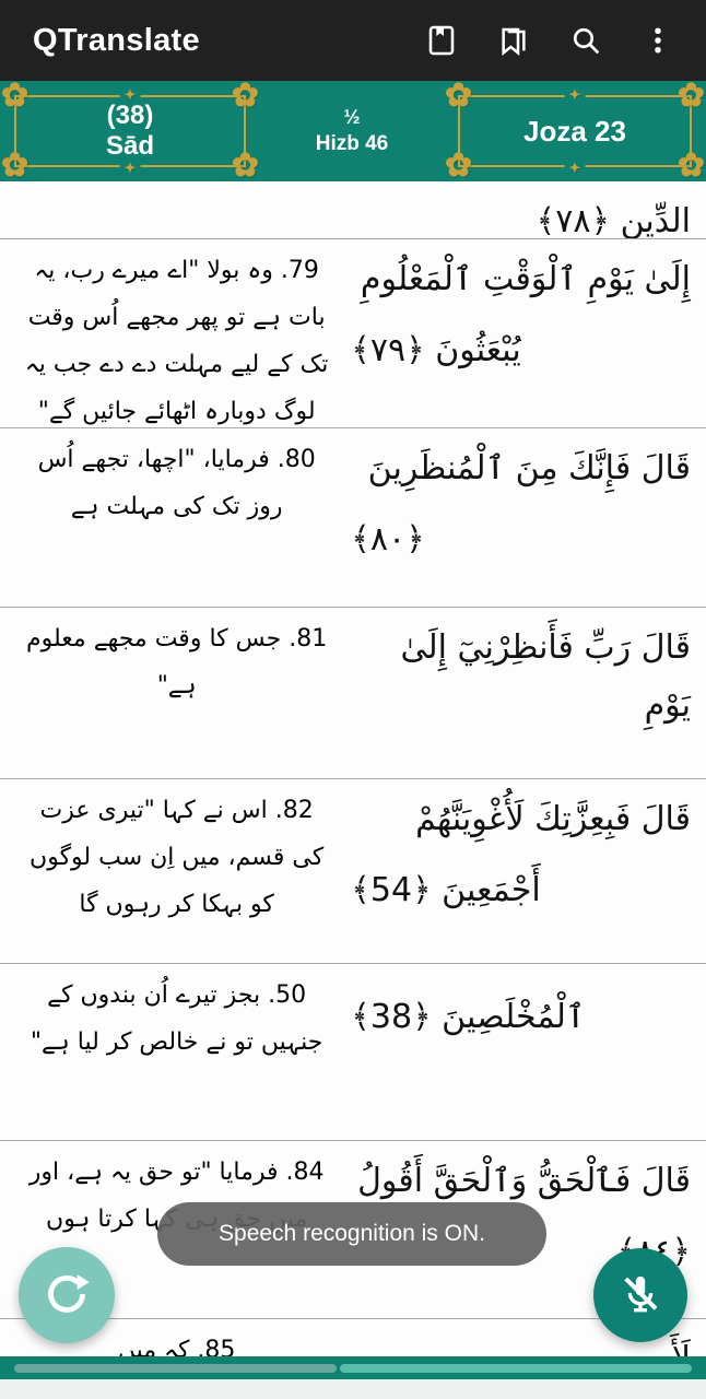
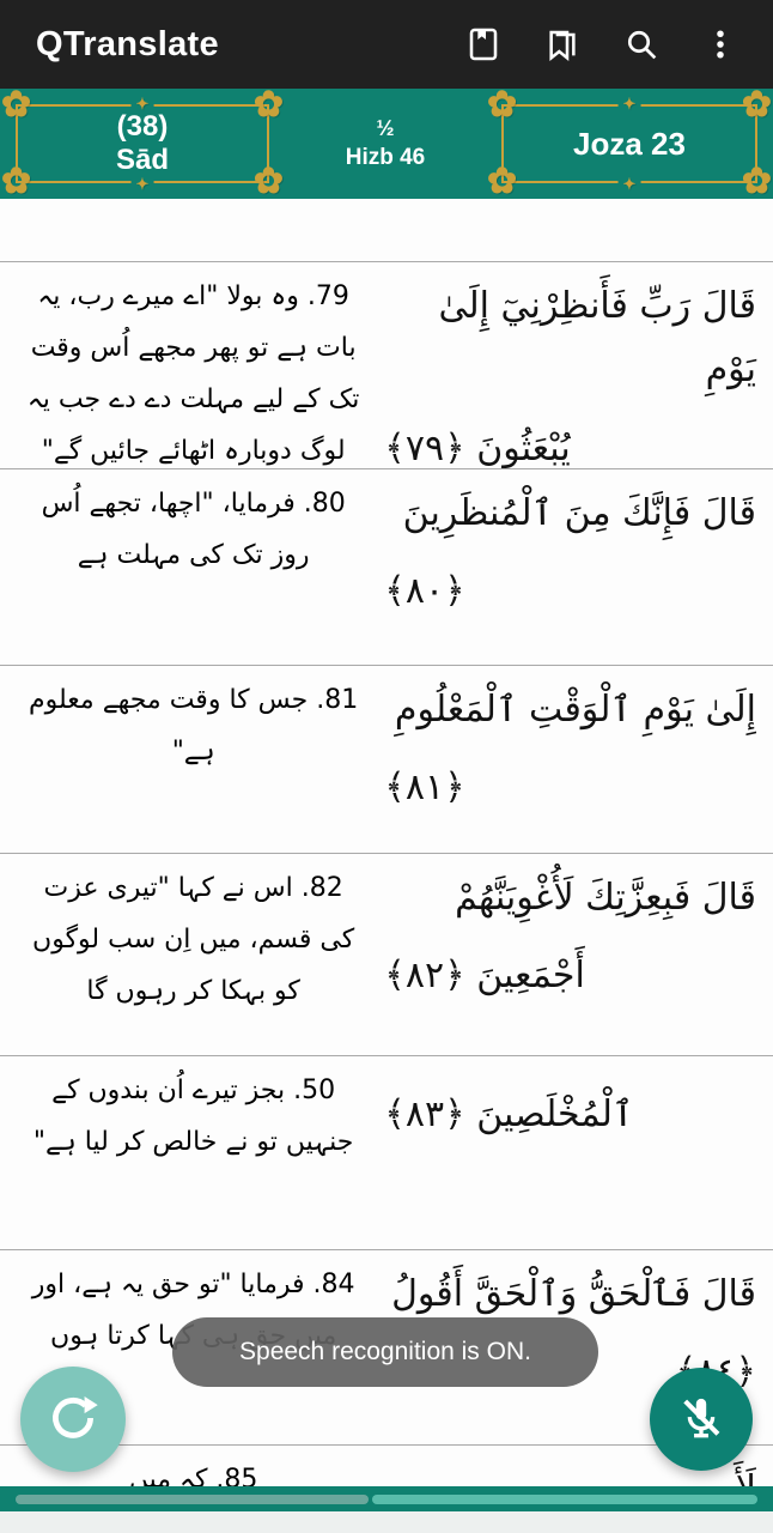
  QTranslate
  ✿
  ✿
  ✿
  ✿
  ✦
  ✦
  (38)
  Sād
  ½
  Hizb 46
  ✿
  ✿
  ✿
  ✿
  ✦
  ✦
  Joza 23
- الدِّينِ ﴿٧٨﴾
  79. وہ بولا "اے میرے رب، یہ بات ہے تو پھر مجھے اُس وقت تک کے لیے مہلت دے دے جب یہ لوگ دوبارہ اٹھائے جائیں گے"
- إِلَىٰ يَوْمِ ٱلْوَقْتِ ٱلْمَعْلُومِ
+ قَالَ رَبِّ فَأَنظِرْنِيٓ إِلَىٰ يَوْمِ
  يُبْعَثُونَ ﴿٧٩﴾
  80. فرمایا، "اچھا، تجھے اُس روز تک کی مہلت ہے
  قَالَ فَإِنَّكَ مِنَ ٱلْمُنظَرِينَ
  ﴿٨٠﴾
  81. جس کا وقت مجھے معلوم ہے"
- قَالَ رَبِّ فَأَنظِرْنِيٓ إِلَىٰ يَوْمِ
+ إِلَىٰ يَوْمِ ٱلْوَقْتِ ٱلْمَعْلُومِ
+ ﴿٨١﴾
  82. اس نے کہا "تیری عزت کی قسم، میں اِن سب لوگوں کو بہکا کر رہوں گا
  قَالَ فَبِعِزَّتِكَ لَأُغْوِيَنَّهُمْ
- أَجْمَعِينَ ﴿54﴾
+ أَجْمَعِينَ ﴿٨٢﴾
  50. بجز تیرے اُن بندوں کے جنہیں تو نے خالص کر لیا ہے"
- ٱلْمُخْلَصِينَ ﴿38﴾
+ ٱلْمُخْلَصِينَ ﴿٨٣﴾
  84. فرمایا "تو حق یہ ہے، اورہا کرتا ہوں
  قَالَ فَٱلْحَقُّ وَٱلْحَقَّ أَقُولُ
  85. کہ میں
  Speech recognition is ON.
